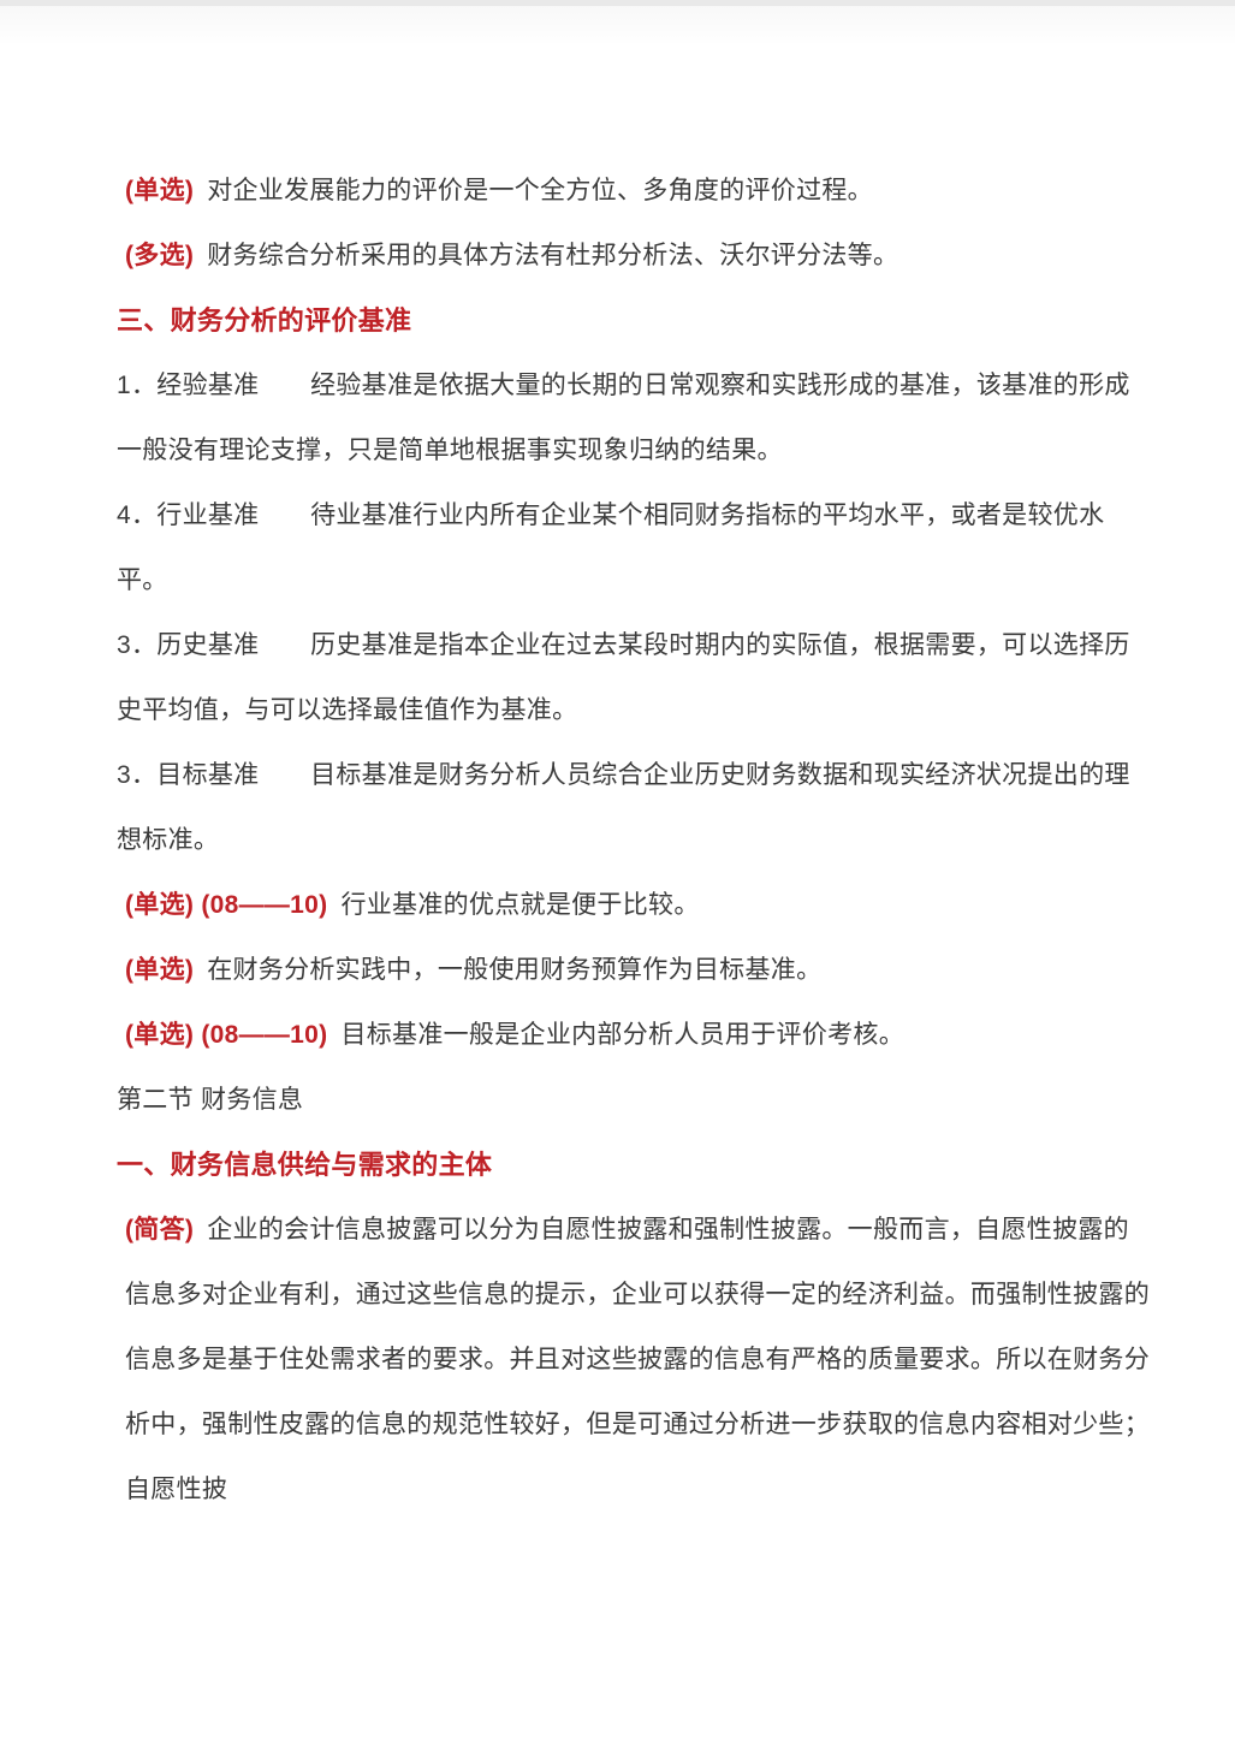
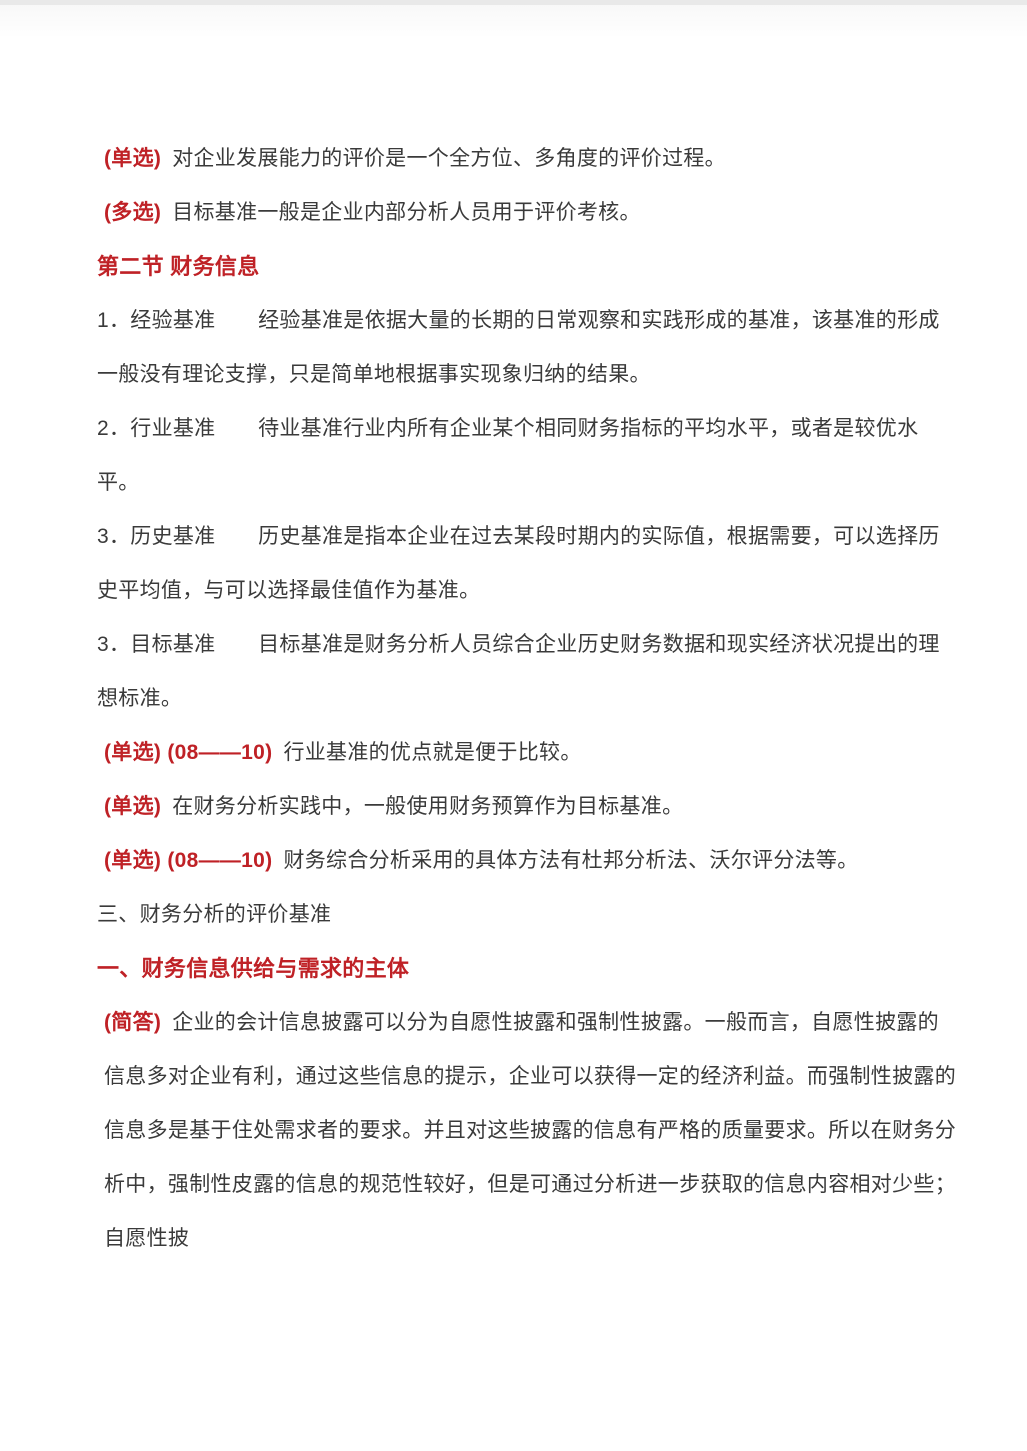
  (单选) 对企业发展能力的评价是一个全方位、多角度的评价过程。
- (多选) 财务综合分析采用的具体方法有杜邦分析法、沃尔评分法等。
+ (多选) 目标基准一般是企业内部分析人员用于评价考核。
- 三、财务分析的评价基准
+ 第二节 财务信息
  1．经验基准 经验基准是依据大量的长期的日常观察和实践形成的基准，该基准的形成一般没有理论支撑，只是简单地根据事实现象归纳的结果。
- 4．行业基准 待业基准行业内所有企业某个相同财务指标的平均水平，或者是较优水平。
+ 2．行业基准 待业基准行业内所有企业某个相同财务指标的平均水平，或者是较优水平。
  3．历史基准 历史基准是指本企业在过去某段时期内的实际值，根据需要，可以选择历史平均值，与可以选择最佳值作为基准。
  3．目标基准 目标基准是财务分析人员综合企业历史财务数据和现实经济状况提出的理想标准。
  (单选) (08——10) 行业基准的优点就是便于比较。
  (单选) 在财务分析实践中，一般使用财务预算作为目标基准。
- (单选) (08——10) 目标基准一般是企业内部分析人员用于评价考核。
+ (单选) (08——10) 财务综合分析采用的具体方法有杜邦分析法、沃尔评分法等。
- 第二节 财务信息
+ 三、财务分析的评价基准
  一、财务信息供给与需求的主体
  (简答) 企业的会计信息披露可以分为自愿性披露和强制性披露。一般而言，自愿性披露的信息多对企业有利，通过这些信息的提示，企业可以获得一定的经济利益。而强制性披露的信息多是基于住处需求者的要求。并且对这些披露的信息有严格的质量要求。所以在财务分析中，强制性皮露的信息的规范性较好，但是可通过分析进一步获取的信息内容相对少些；自愿性披
